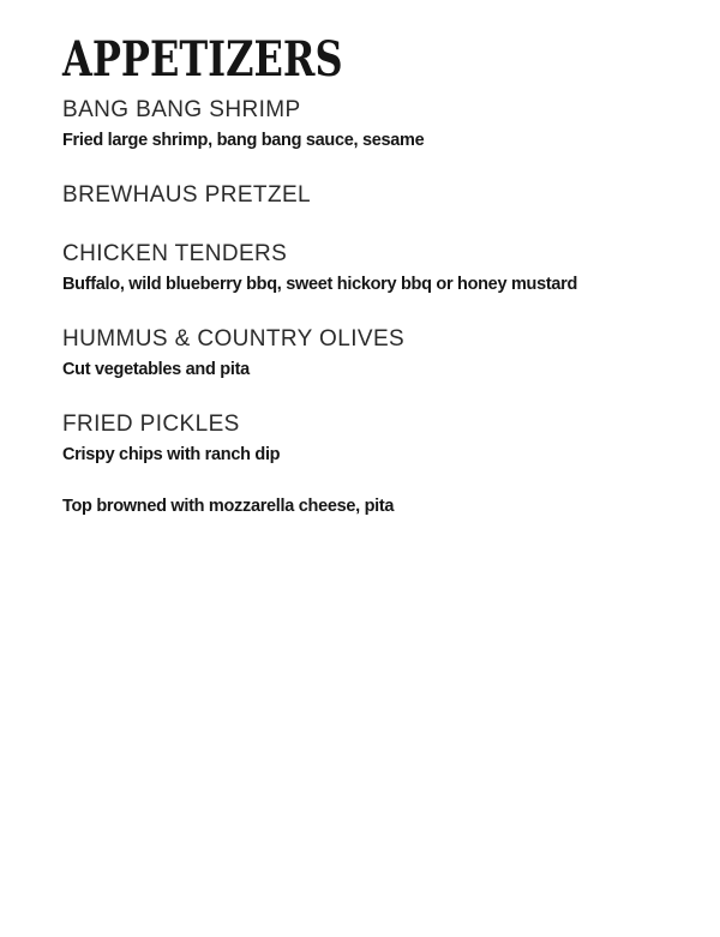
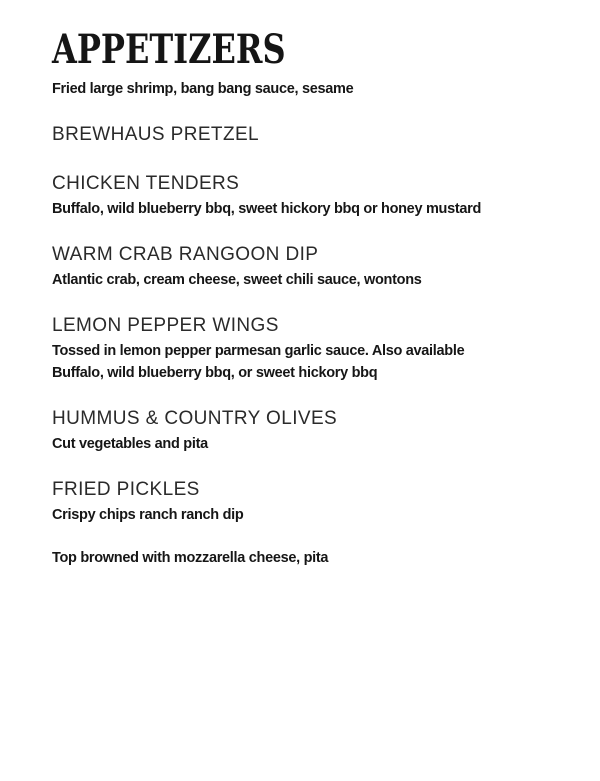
  APPETIZERS
- BANG BANG SHRIMP
  Fried large shrimp, bang bang sauce, sesame
  BREWHAUS PRETZEL
  CHICKEN TENDERS
  Buffalo, wild blueberry bbq, sweet hickory bbq or honey mustard
+ WARM CRAB RANGOON DIP
+ Atlantic crab, cream cheese, sweet chili sauce, wontons
+ LEMON PEPPER WINGS
+ Tossed in lemon pepper parmesan garlic sauce. Also available
+ Buffalo, wild blueberry bbq, or sweet hickory bbq
  HUMMUS & COUNTRY OLIVES
  Cut vegetables and pita
  FRIED PICKLES
- Crispy chips with ranch dip
+ Crispy chips ranch ranch dip
  Top browned with mozzarella cheese, pita
